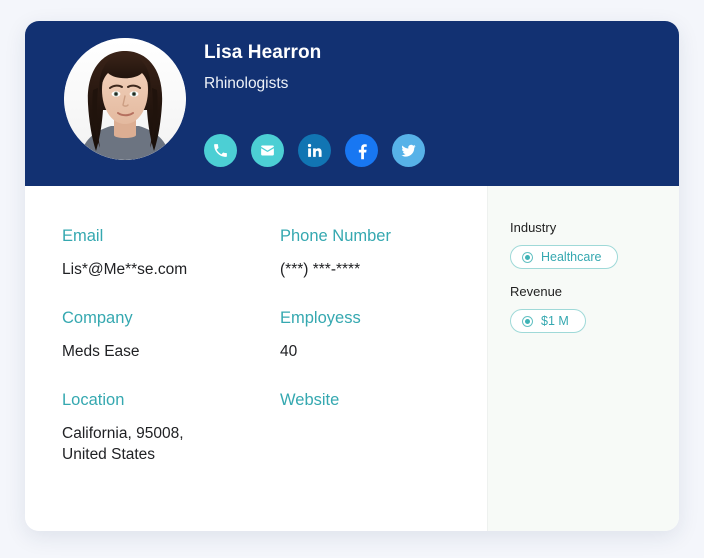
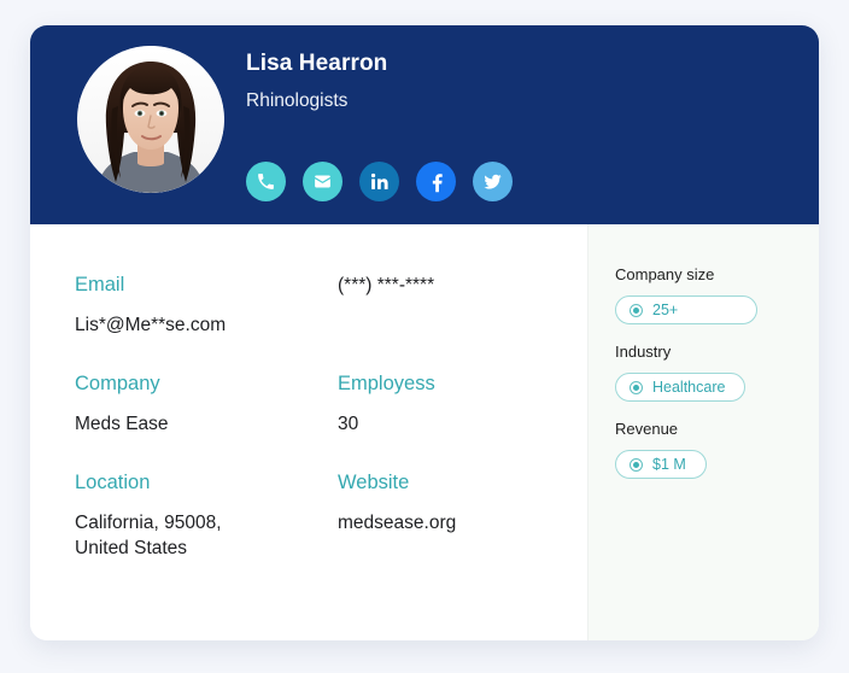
  Lisa Hearron
  Rhinologists
  Email
  Lis*@Me**se.com
- Phone Number
  (***) ***-****
  Company
  Meds Ease
  Employess
- 40
+ 30
  Location
  California, 95008, United States
  Website
+ medsease.org
+ Company size
+ 25+
  Industry
  Healthcare
  Revenue
  $1 M
